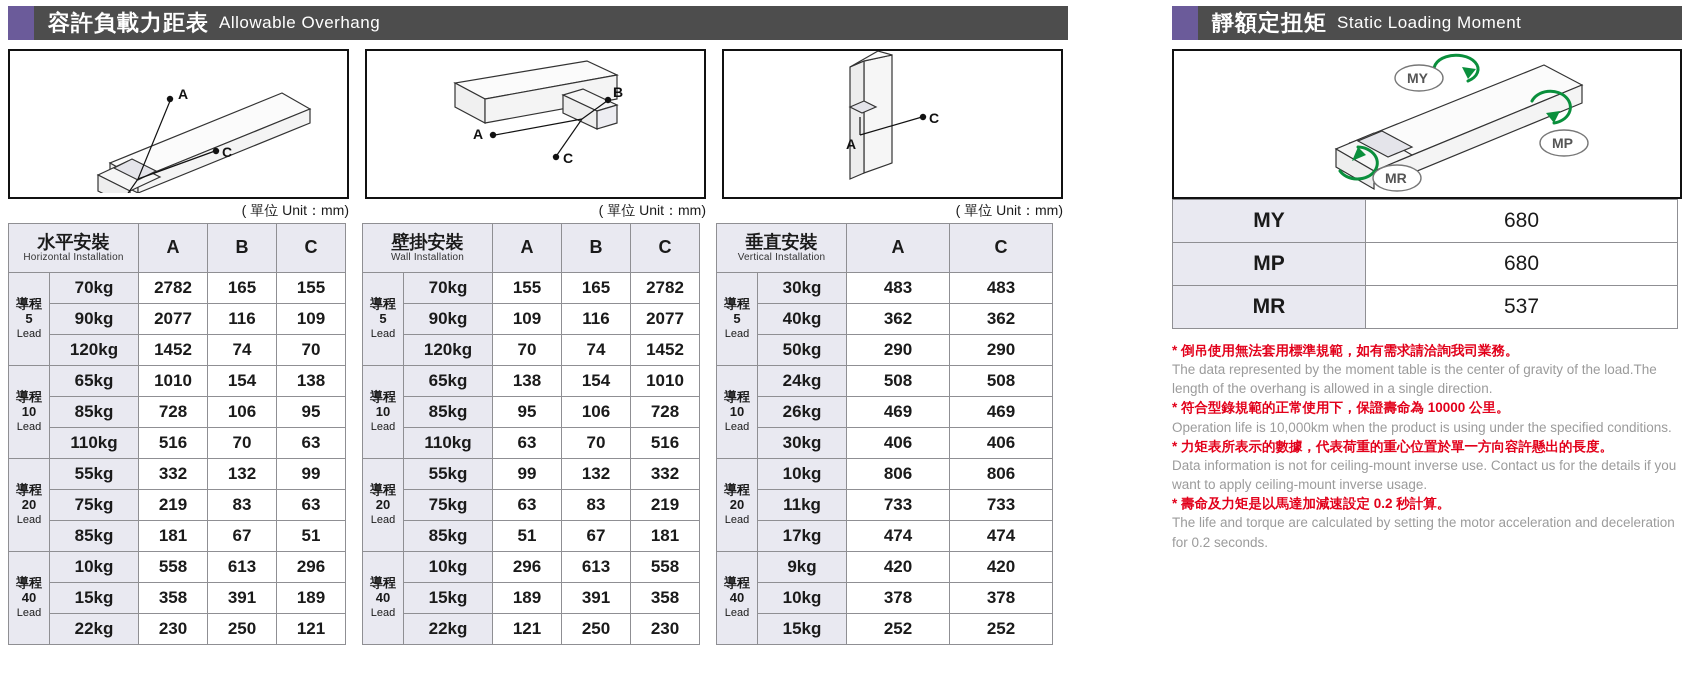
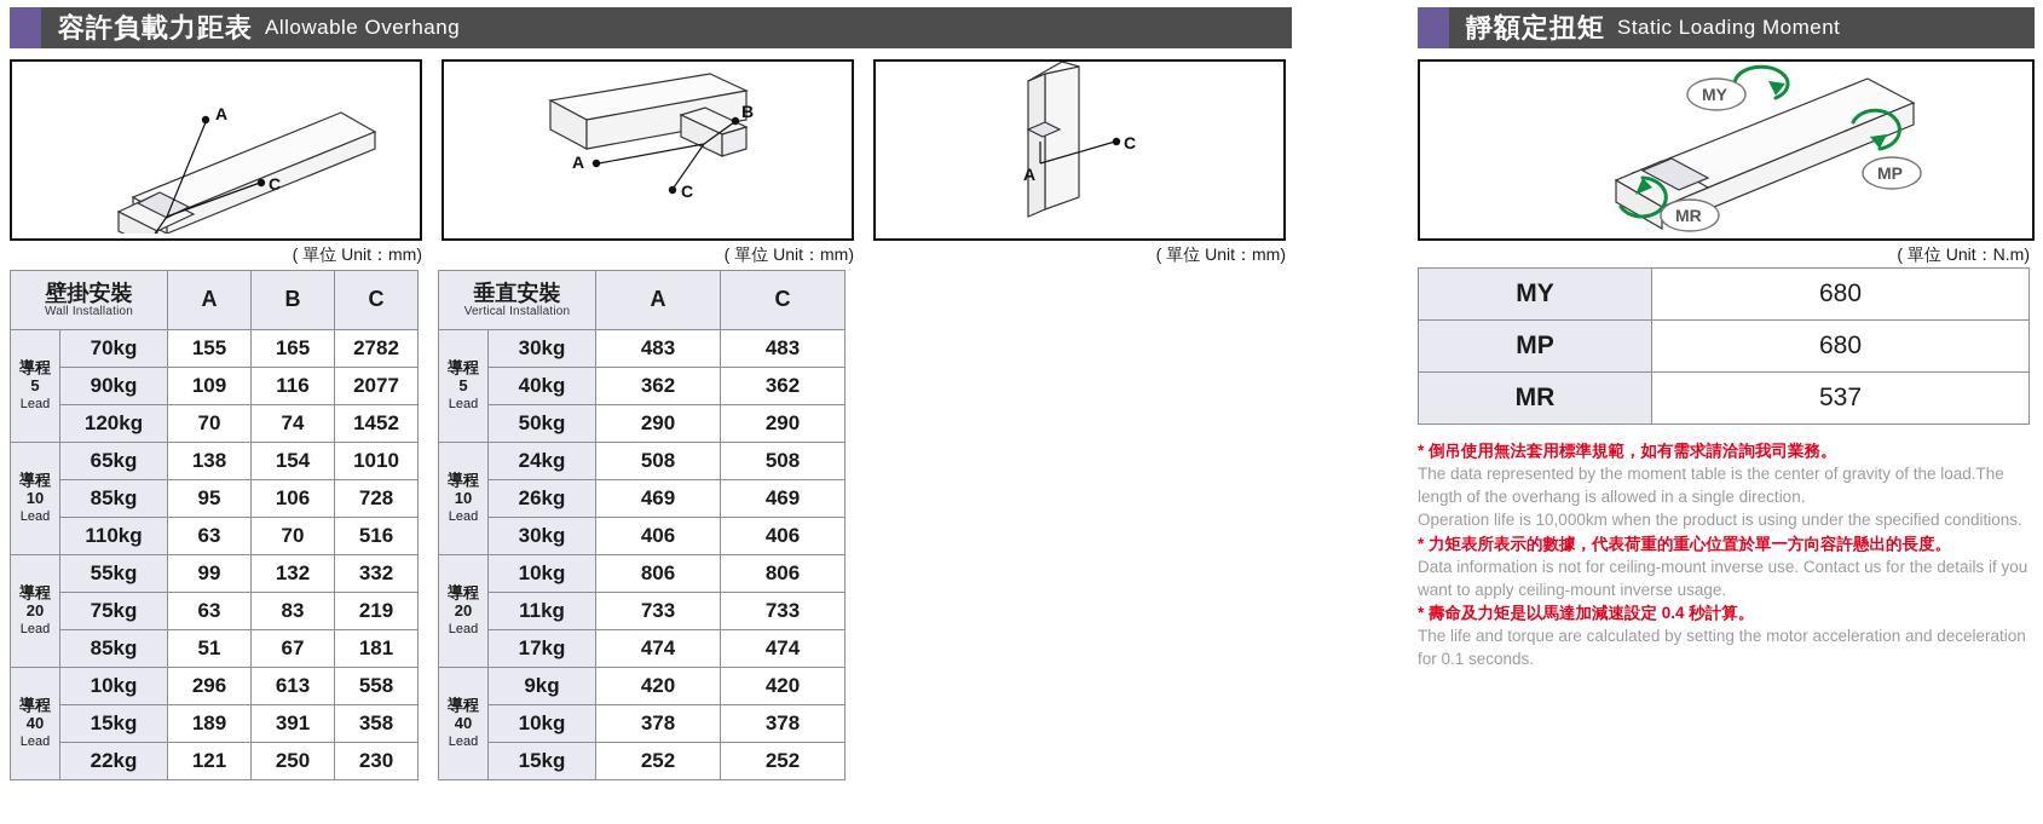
  容許負載力距表
  Allowable Overhang
  A
  C
  A
  B
  C
  C
  A
  ( 單位 Unit：mm)
  ( 單位 Unit：mm)
  ( 單位 Unit：mm)
- 水平安裝Horizontal Installation	A	B	C
- 導程5Lead	70kg	2782	165	155
- 90kg	2077	116	109
- 120kg	1452	74	70
- 導程10Lead	65kg	1010	154	138
- 85kg	728	106	95
- 110kg	516	70	63
- 導程20Lead	55kg	332	132	99
- 75kg	219	83	63
- 85kg	181	67	51
- 導程40Lead	10kg	558	613	296
- 15kg	358	391	189
- 22kg	230	250	121
  壁掛安裝Wall Installation	A	B	C
  導程5Lead	70kg	155	165	2782
  90kg	109	116	2077
  120kg	70	74	1452
  導程10Lead	65kg	138	154	1010
  85kg	95	106	728
  110kg	63	70	516
  導程20Lead	55kg	99	132	332
  75kg	63	83	219
  85kg	51	67	181
  導程40Lead	10kg	296	613	558
  15kg	189	391	358
  22kg	121	250	230
  垂直安裝Vertical Installation	A	C
  導程5Lead	30kg	483	483
  40kg	362	362
  50kg	290	290
  導程10Lead	24kg	508	508
  26kg	469	469
  30kg	406	406
  導程20Lead	10kg	806	806
  11kg	733	733
  17kg	474	474
  導程40Lead	9kg	420	420
  10kg	378	378
  15kg	252	252
  靜額定扭矩
  Static Loading Moment
  MY
  MP
  MR
+ ( 單位 Unit：N.m)
  MY	680
  MP	680
  MR	537
  * 倒吊使用無法套用標準規範，如有需求請洽詢我司業務。
  The data represented by the moment table is the center of gravity of the load.The length of the overhang is allowed in a single direction.
- * 符合型錄規範的正常使用下，保證壽命為 10000 公里。
  Operation life is 10,000km when the product is using under the specified conditions.
  * 力矩表所表示的數據，代表荷重的重心位置於單一方向容許懸出的長度。
  Data information is not for ceiling-mount inverse use. Contact us for the details if you want to apply ceiling-mount inverse usage.
- * 壽命及力矩是以馬達加減速設定 0.2 秒計算。
+ * 壽命及力矩是以馬達加減速設定 0.4 秒計算。
- The life and torque are calculated by setting the motor acceleration and deceleration for 0.2 seconds.
+ The life and torque are calculated by setting the motor acceleration and deceleration for 0.1 seconds.
